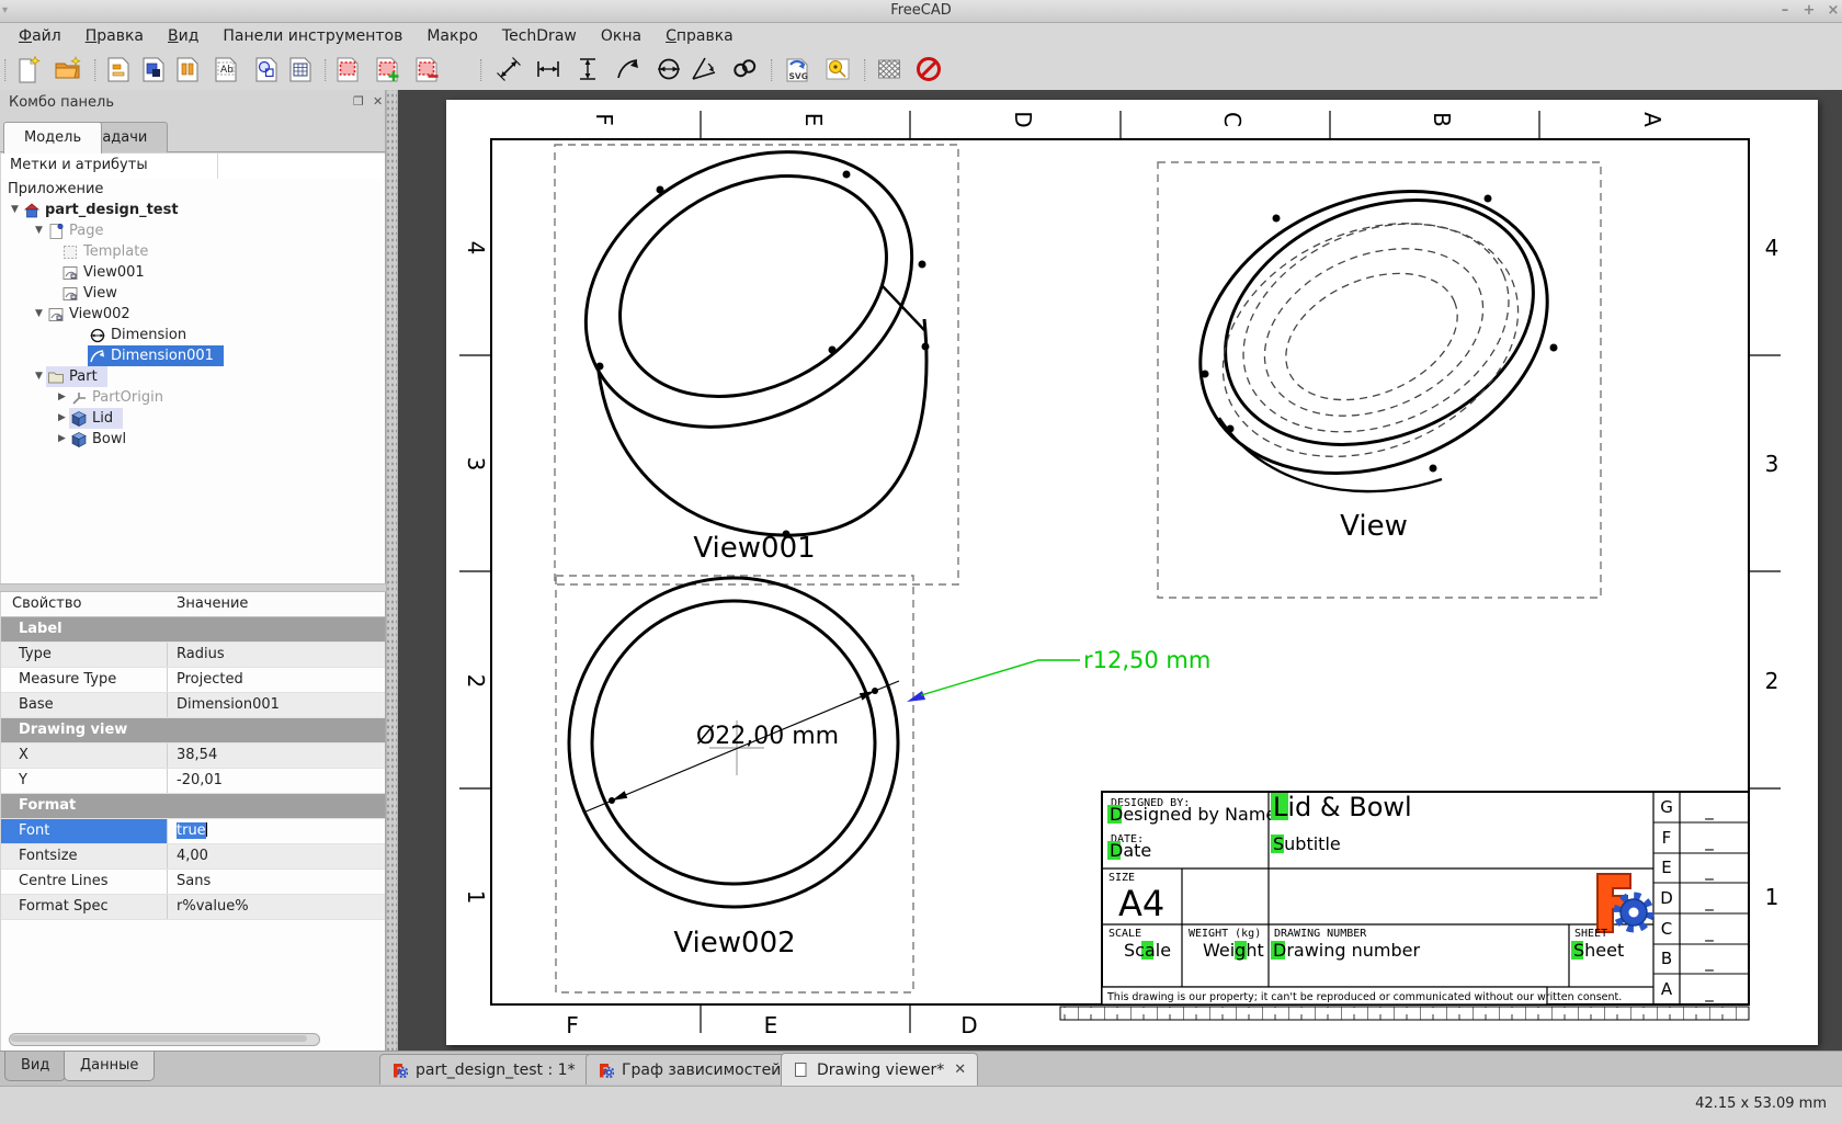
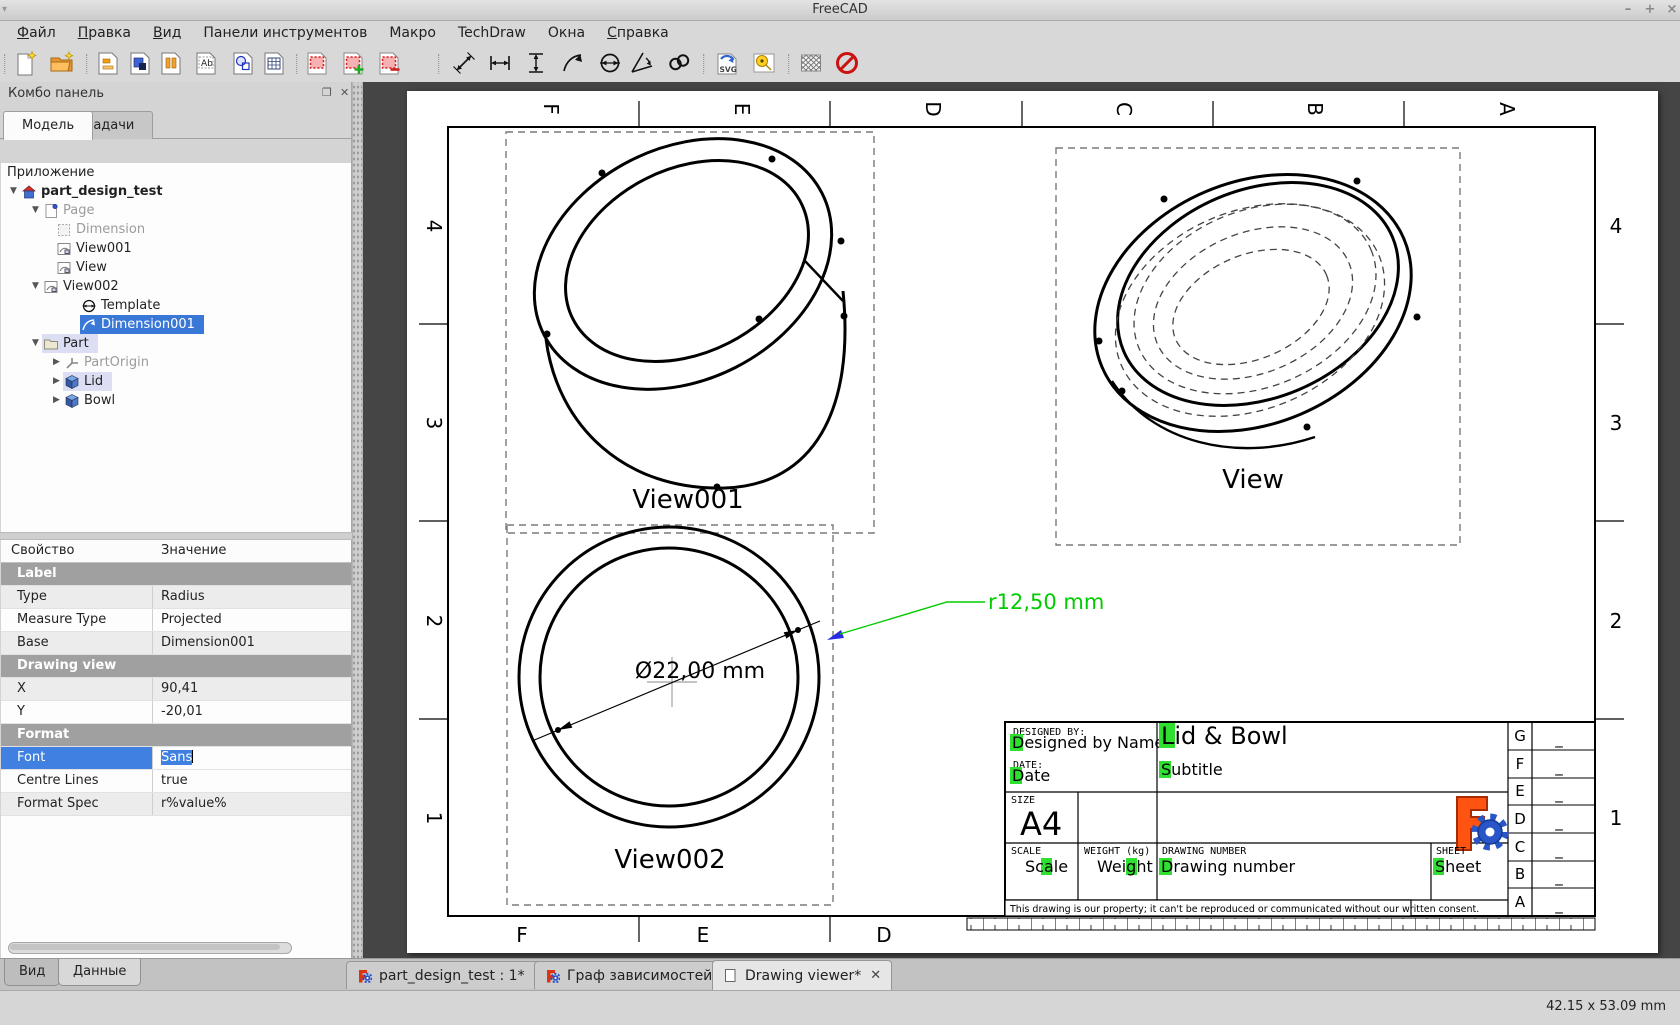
  ▾
  FreeCAD
  –
  +
  ×
  Файл
  Правка
  Вид
  Панели инструментов
  Макро
  TechDraw
  Окна
  Справка
  Ab
  SVG
  Комбо панель
  ❐
  ✕
  Модель
  адачи
- Метки и атрибуты
  Приложение
  ▼
  part_design_test
  ▼
  Page
- Template
+ Dimension
  View001
  View
  ▼
  View002
- Dimension
+ Template
  Dimension001
  ▼
  Part
  ▶
  PartOrigin
  ▶
  Lid
  ▶
  Bowl
  Свойство
  Значение
  Label
  Type
  Radius
  Measure Type
  Projected
  Base
  Dimension001
  Drawing view
  X
- 38,54
+ 90,41
  Y
  -20,01
  Format
  Font
- true
+ Sans
- Fontsize
- 4,00
  Centre Lines
- Sans
+ true
  Format Spec
  r%value%
  4
  3
  2
  1
  F
  E
  D
  View001
  View
  Ø22,00 mm
  r12,50 mm
  View002
  DESIGNED BY:
  Designed by Nam
  DATE:
  Date
  Lid & Bowl
  Subtitle
  SIZE
  A4
  SCALE
  Scale
  WEIGHT (kg)
  Weight
  DRAWING NUMBER
  Drawing number
  SHEET
  Sheet
  This drawing is our property; it can't be reproduced or communicated without our written consent.
  G
  F
  E
  D
  C
  B
  A
  _
  _
  _
  _
  _
  _
  _
  Вид
  Данные
  part_design_test : 1*
  Граф зависимостей
  Drawing viewer*
  ✕
  42.15 x 53.09 mm
